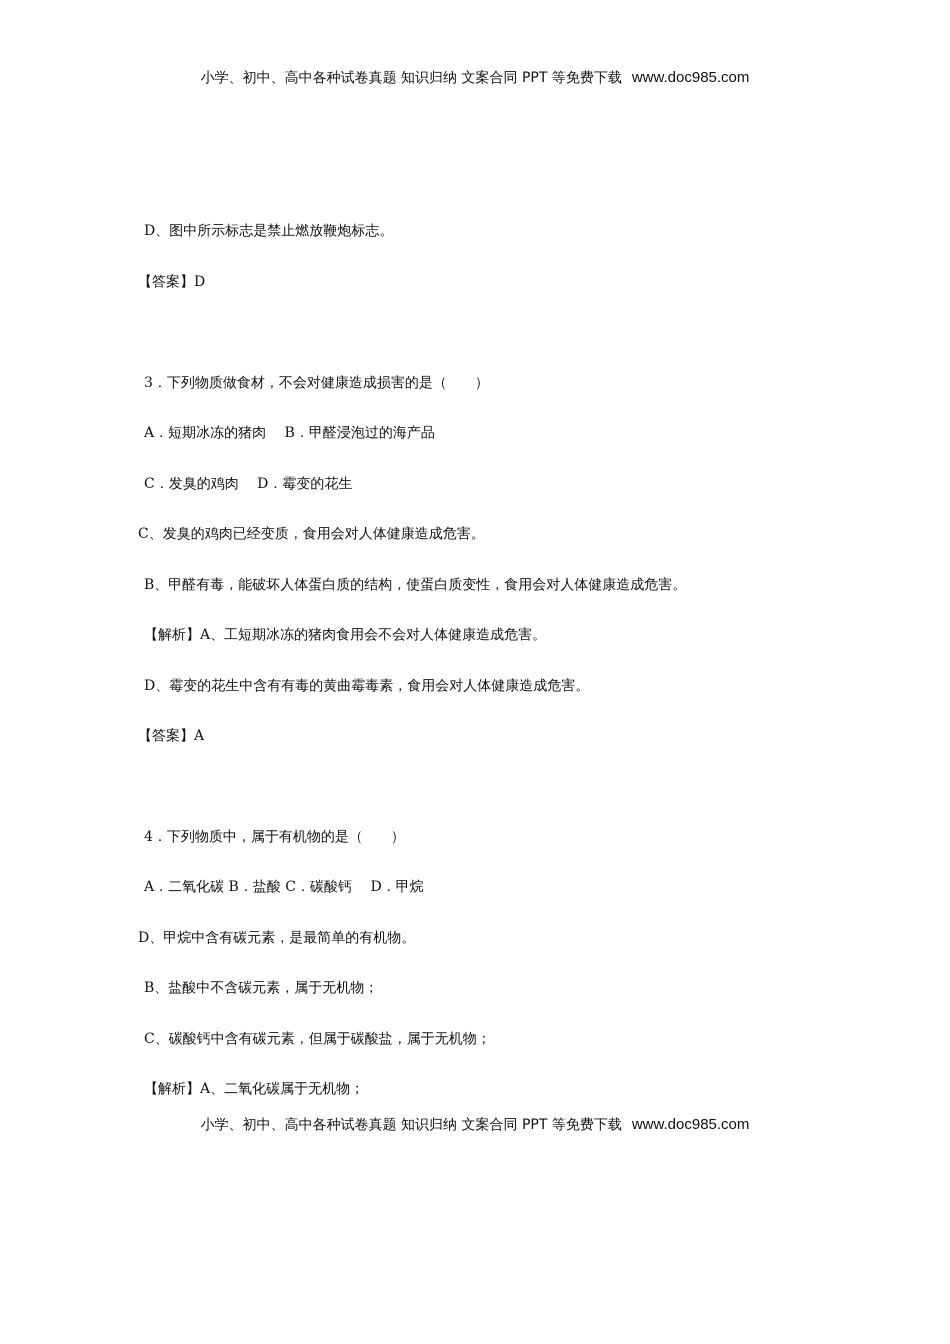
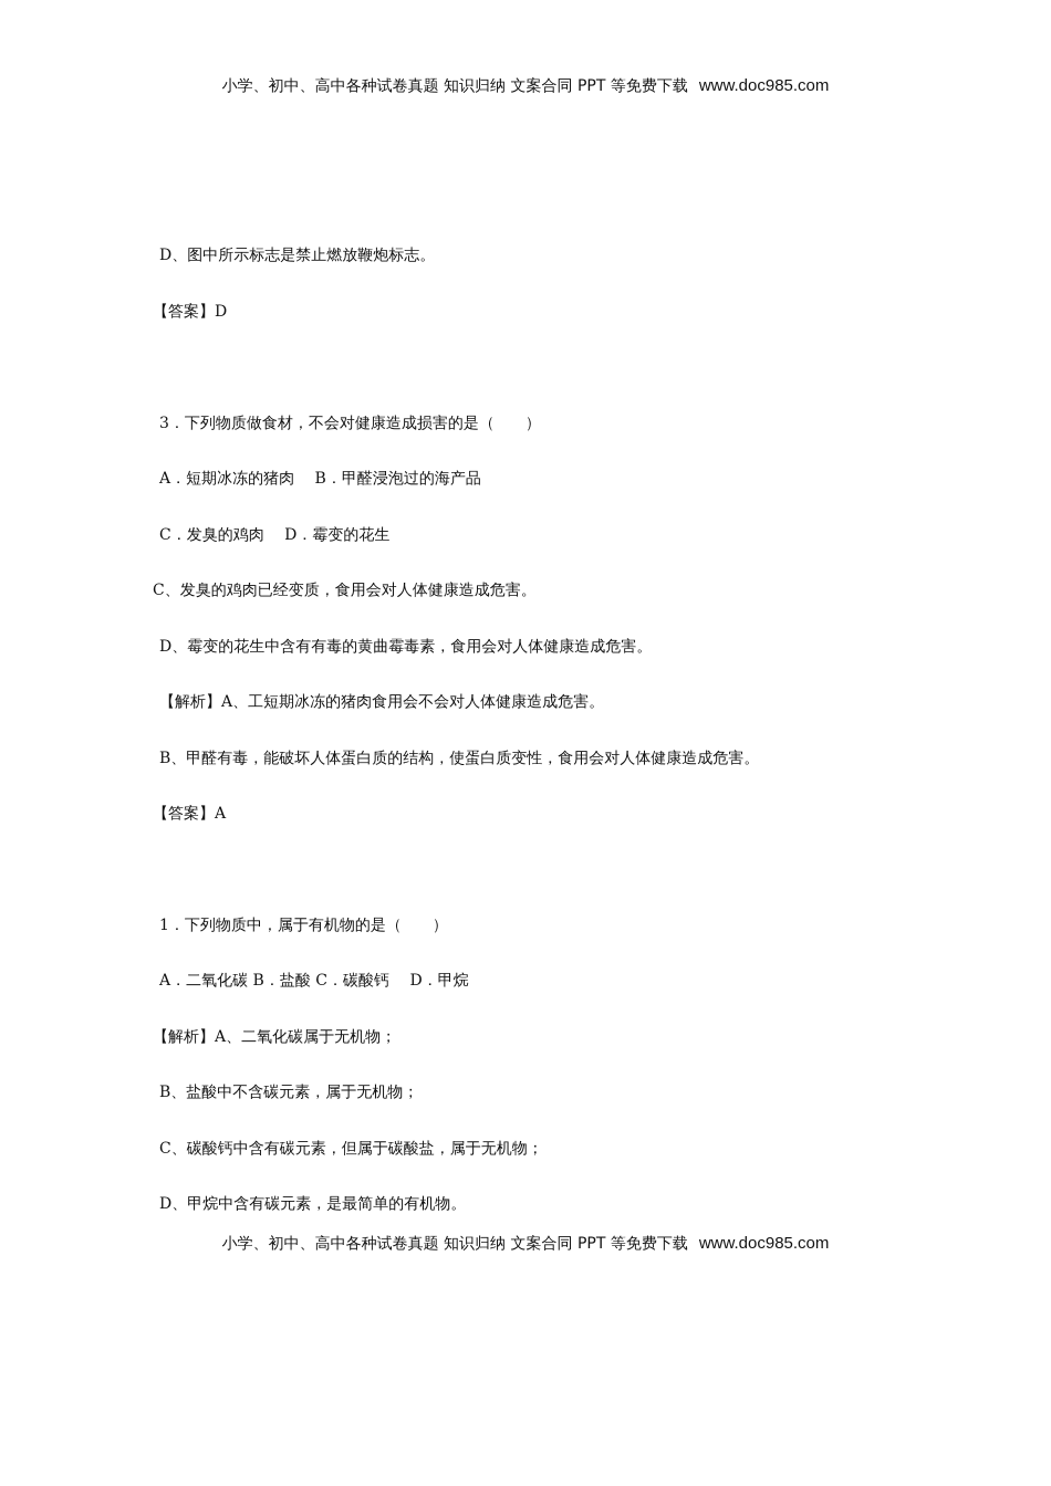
  小学、初中、高中各种试卷真题 知识归纳 文案合同 PPT 等免费下载 www.doc985.com
  D、图中所示标志是禁止燃放鞭炮标志。
  【答案】D
  3．下列物质做食材，不会对健康造成损害的是（ ）
  A．短期冰冻的猪肉 B．甲醛浸泡过的海产品
  C．发臭的鸡肉 D．霉变的花生
  C、发臭的鸡肉已经变质，食用会对人体健康造成危害。
- B、甲醛有毒，能破坏人体蛋白质的结构，使蛋白质变性，食用会对人体健康造成危害。
+ D、霉变的花生中含有有毒的黄曲霉毒素，食用会对人体健康造成危害。
  【解析】A、工短期冰冻的猪肉食用会不会对人体健康造成危害。
- D、霉变的花生中含有有毒的黄曲霉毒素，食用会对人体健康造成危害。
+ B、甲醛有毒，能破坏人体蛋白质的结构，使蛋白质变性，食用会对人体健康造成危害。
  【答案】A
- 4．下列物质中，属于有机物的是（ ）
+ 1．下列物质中，属于有机物的是（ ）
  A．二氧化碳 B．盐酸 C．碳酸钙 D．甲烷
- D、甲烷中含有碳元素，是最简单的有机物。
+ 【解析】A、二氧化碳属于无机物；
  B、盐酸中不含碳元素，属于无机物；
  C、碳酸钙中含有碳元素，但属于碳酸盐，属于无机物；
- 【解析】A、二氧化碳属于无机物；
+ D、甲烷中含有碳元素，是最简单的有机物。
  小学、初中、高中各种试卷真题 知识归纳 文案合同 PPT 等免费下载 www.doc985.com
